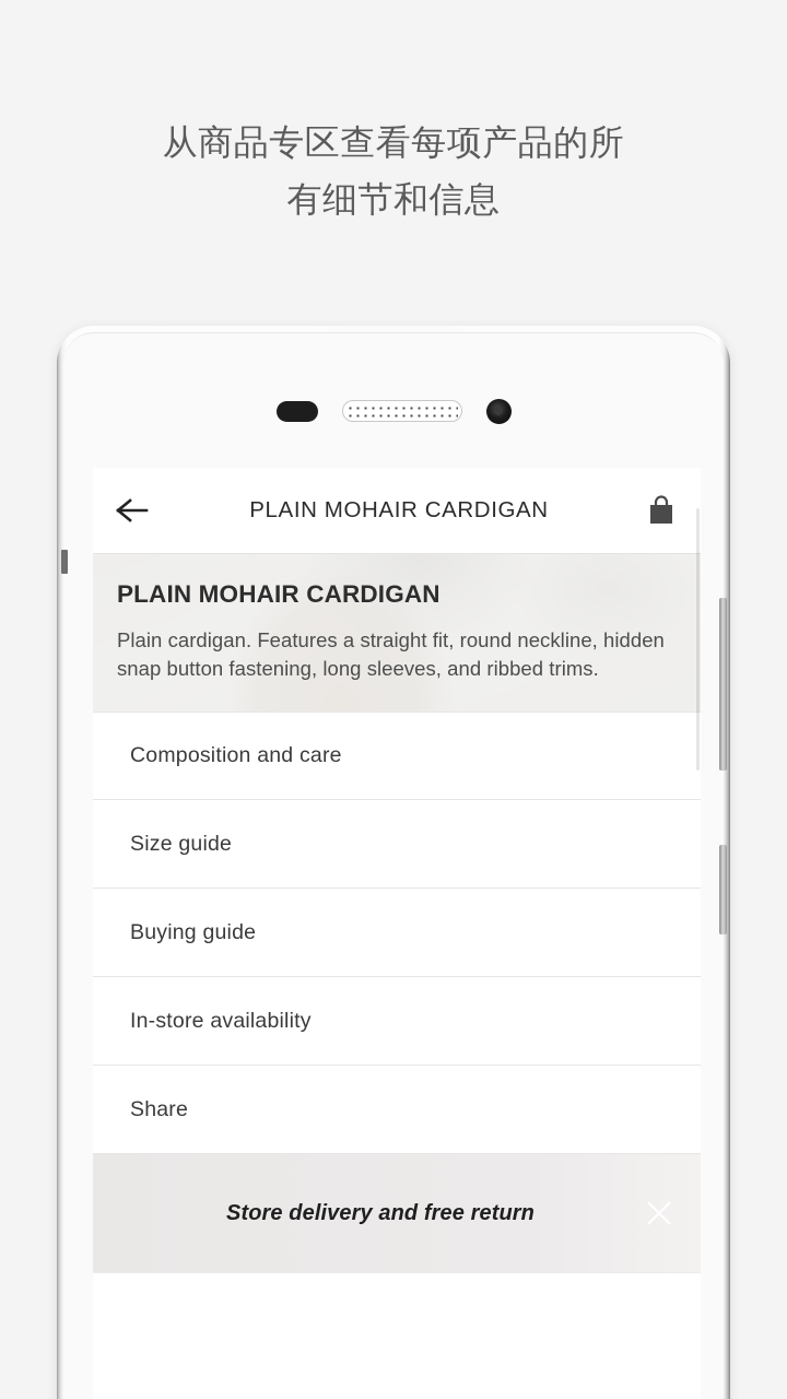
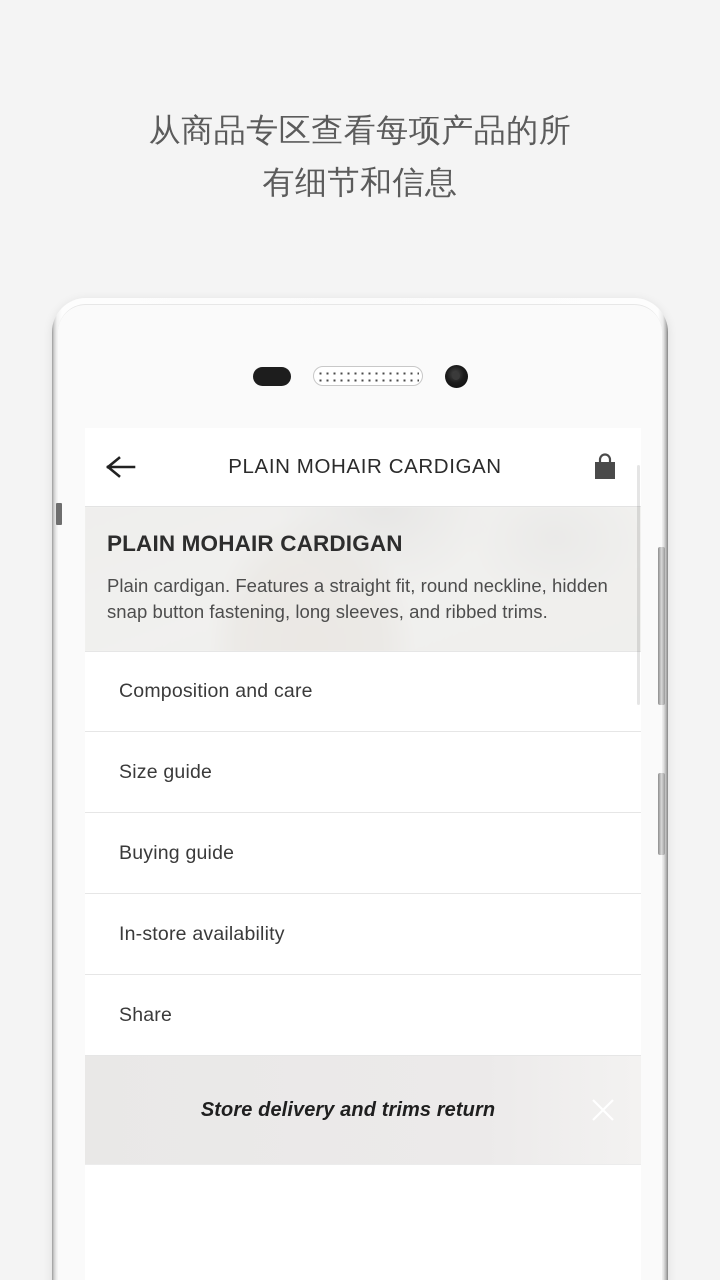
  从商品专区查看每项产品的所
  有细节和信息
  PLAIN MOHAIR CARDIGAN
  PLAIN MOHAIR CARDIGAN
  Plain cardigan. Features a straight fit, round neckline, hidden snap button fastening, long sleeves, and ribbed trims.
  Composition and care
  Size guide
  Buying guide
  In-store availability
  Share
- Store delivery and free return
+ Store delivery and trims return
